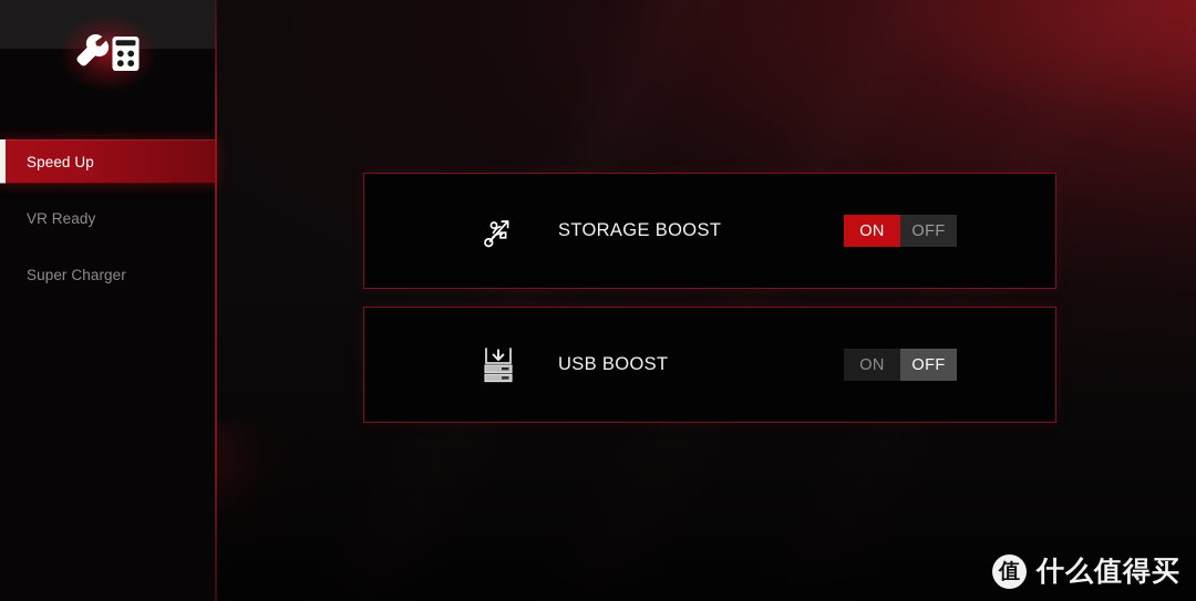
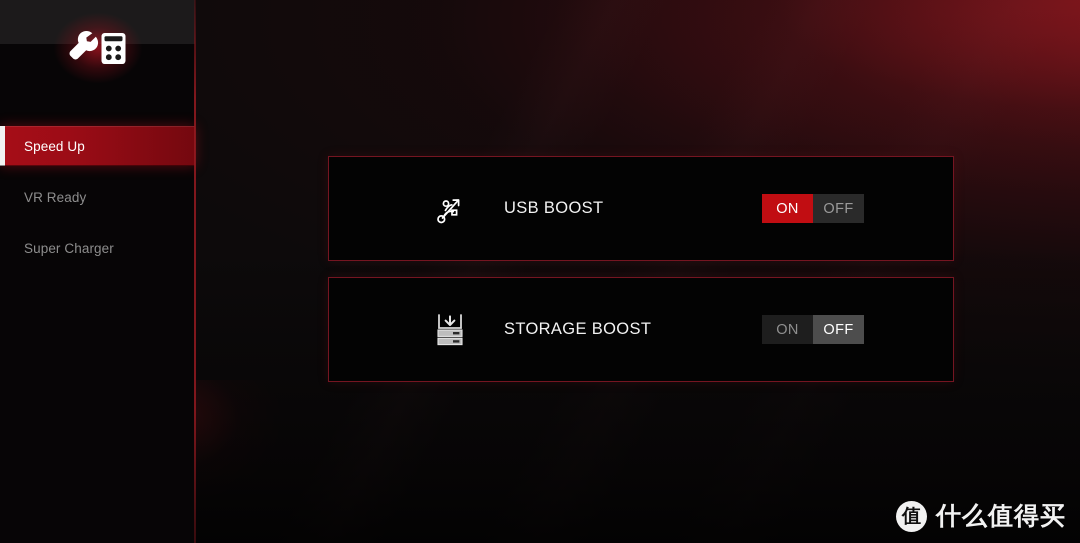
  Speed Up
  VR Ready
  Super Charger
- STORAGE BOOST
+ USB BOOST
  ON
  OFF
- USB BOOST
+ STORAGE BOOST
  ON
  OFF
  值
  什么值得买
